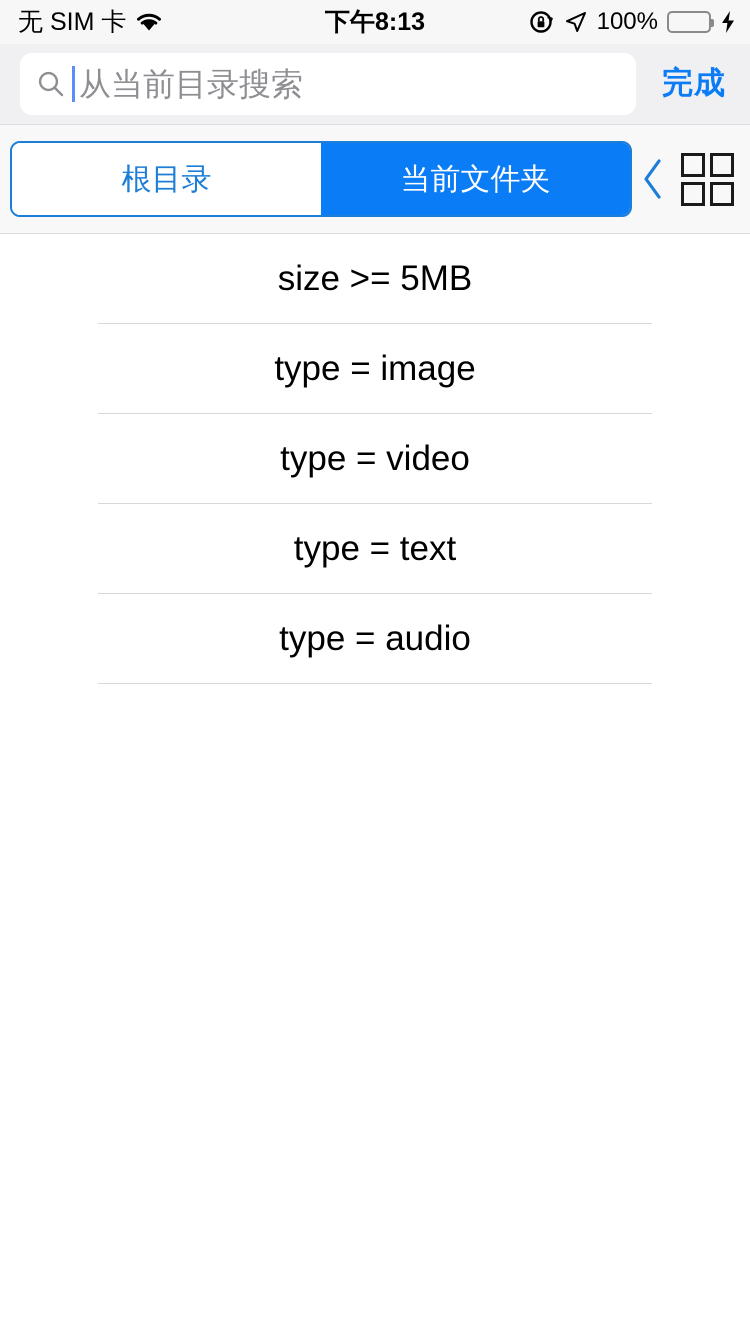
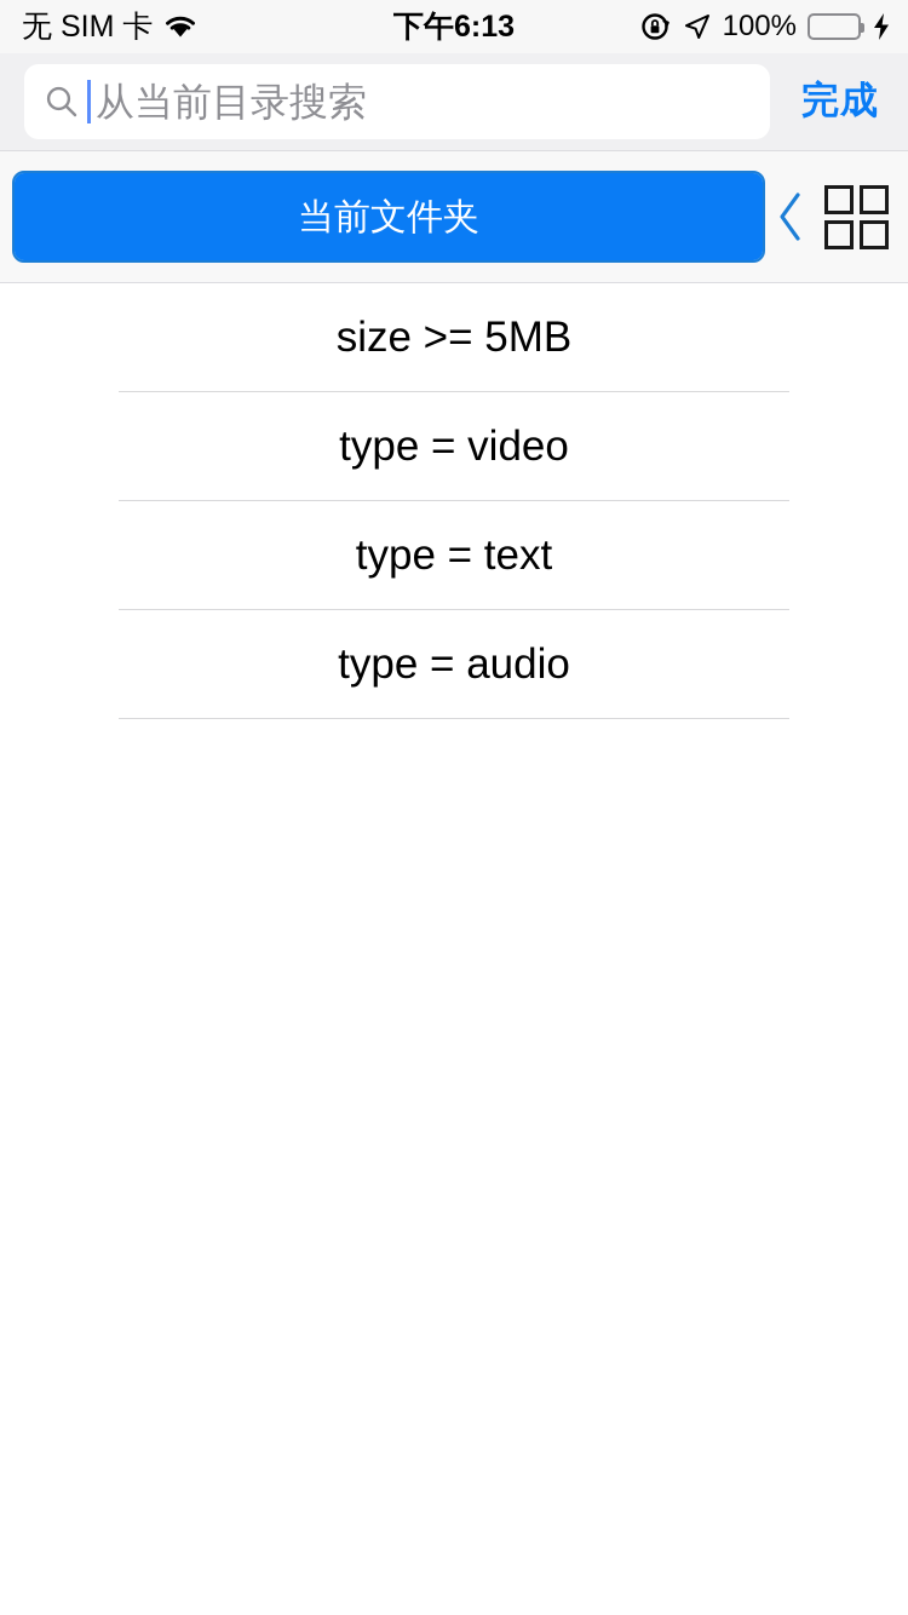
  无 SIM 卡
- 下午8:13
+ 下午6:13
  100%
  从当前目录搜索
  完成
- 根目录
  当前文件夹
  size >= 5MB
- type = image
  type = video
  type = text
  type = audio
